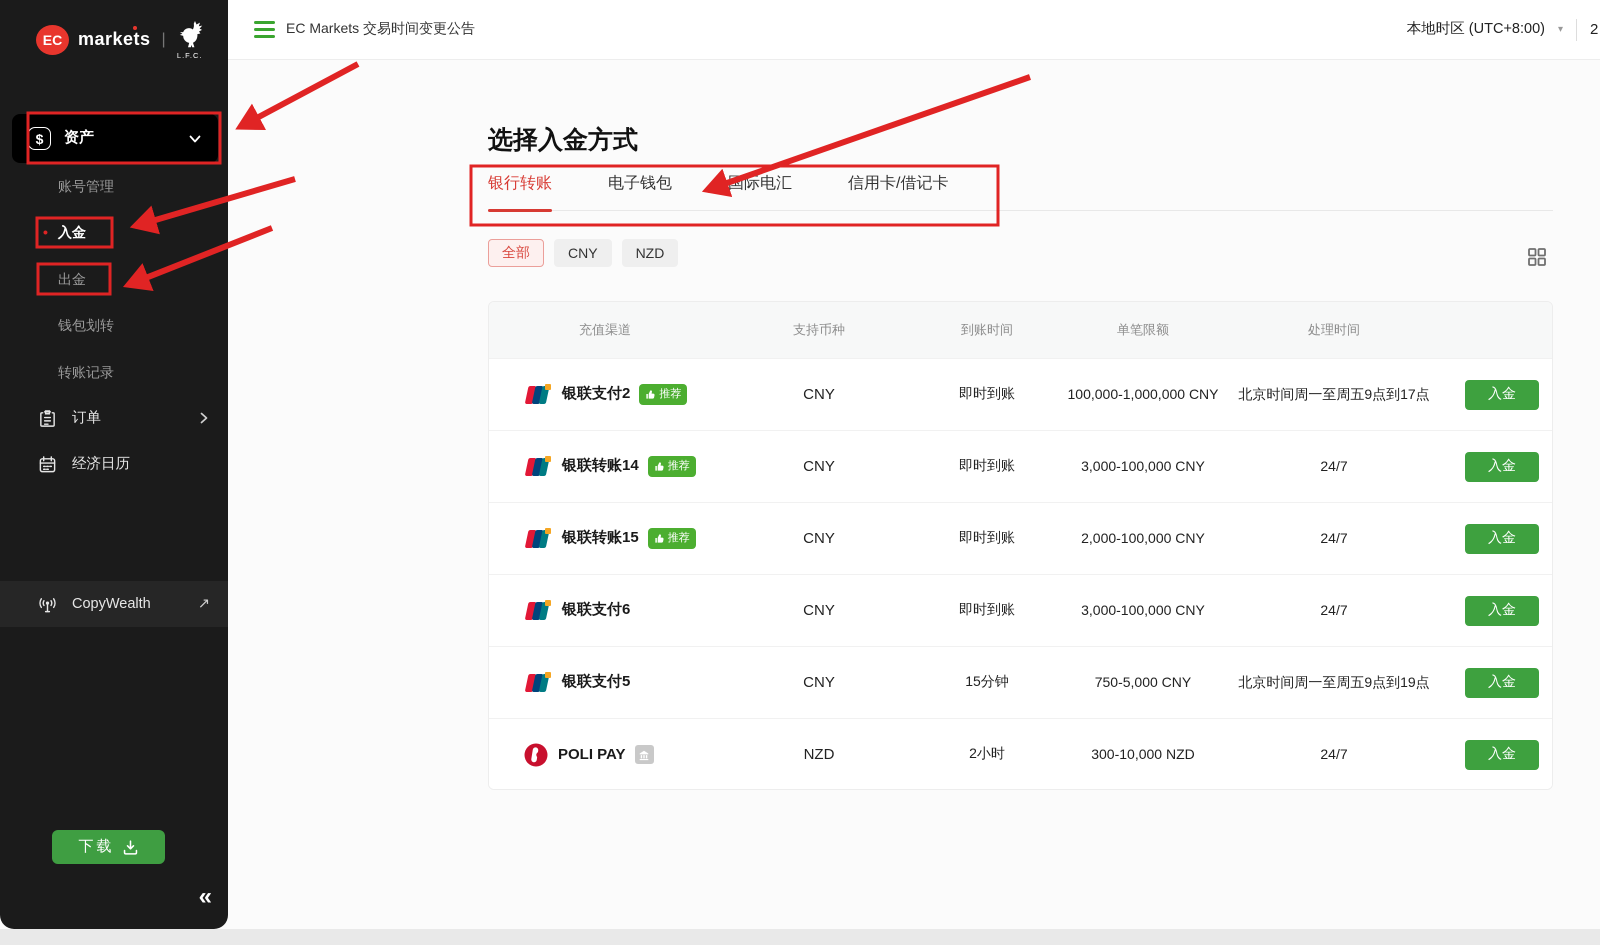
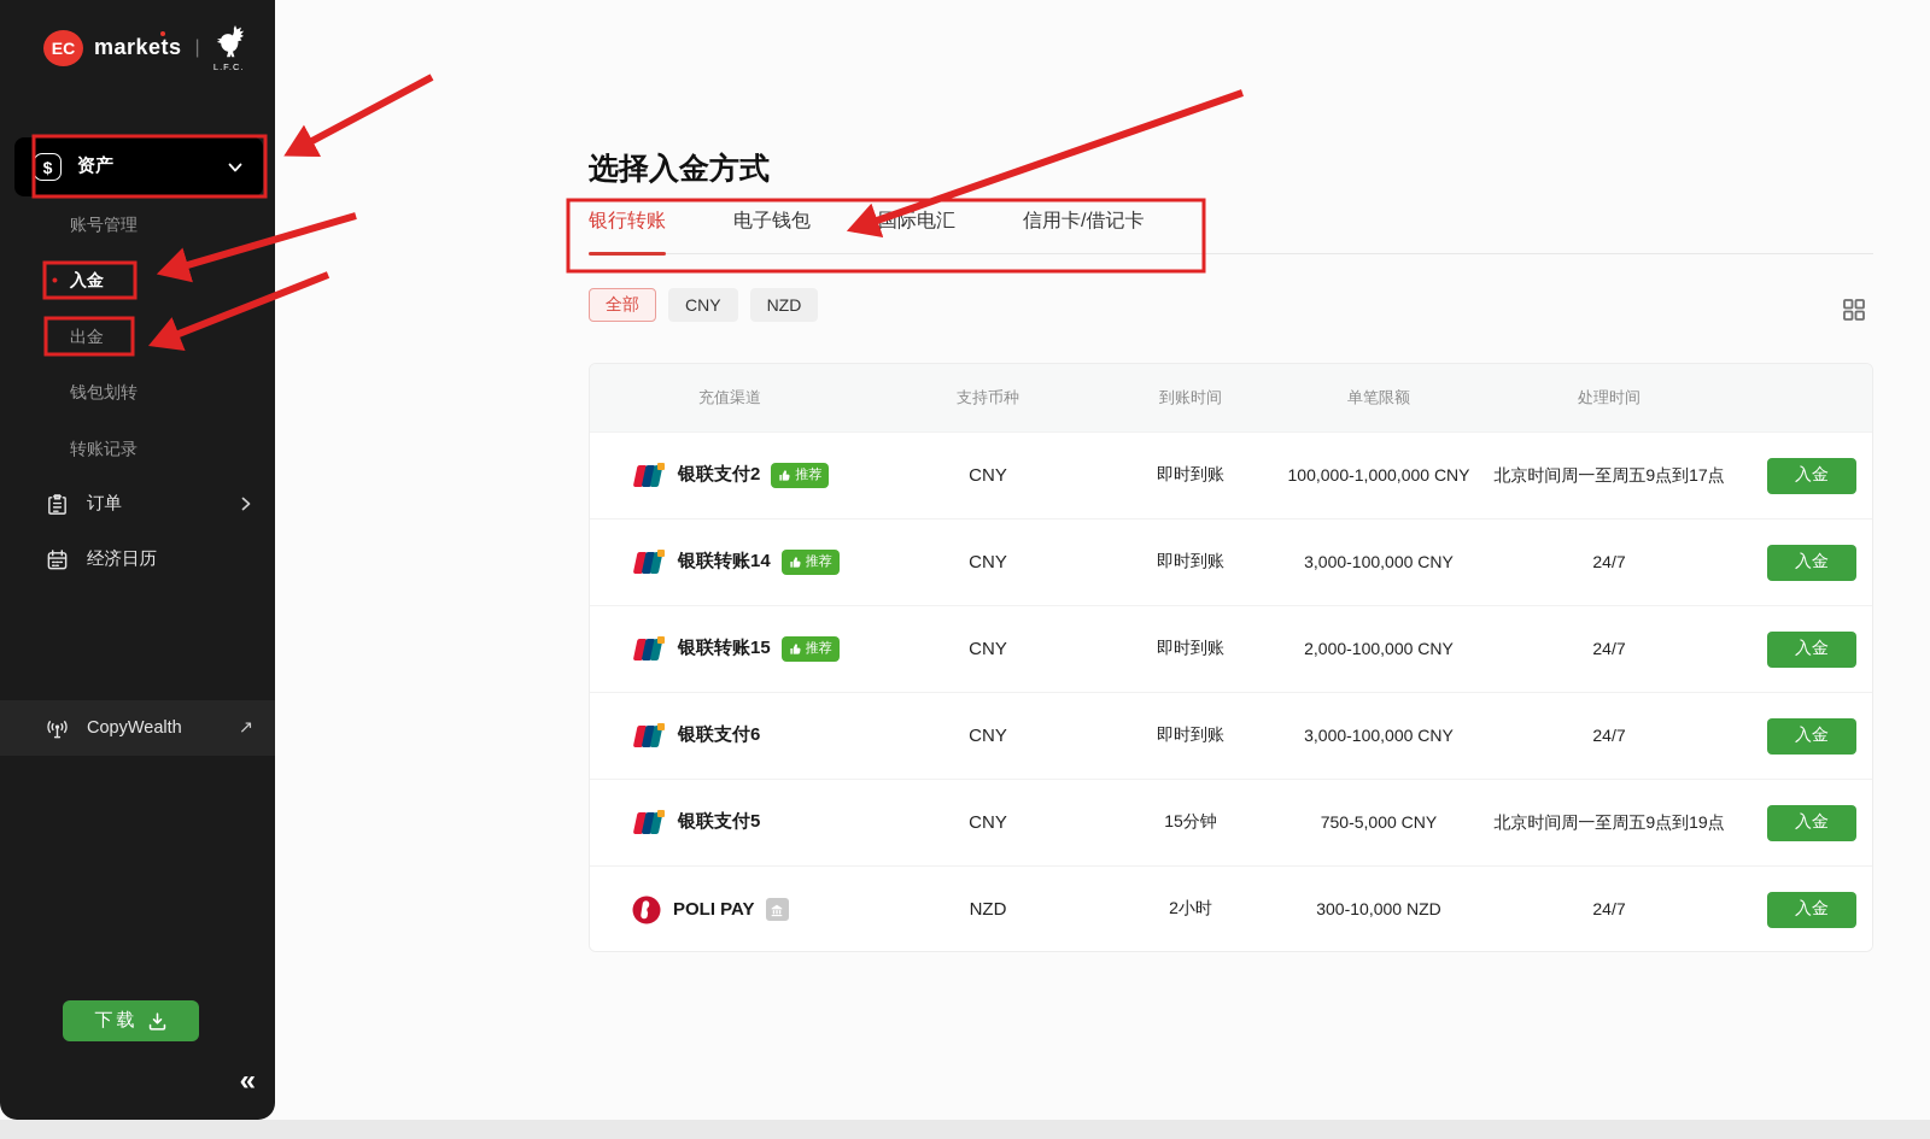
  EC
  markets
  |
  L.F.C.
  $
  资产
  账号管理
  •
  入金
  出金
  钱包划转
  转账记录
  订单
  经济日历
  CopyWealth
  ↗
  下载
  «
- EC Markets 交易时间变更公告
- 本地时区 (UTC+8:00)
- ▾
- 2
  选择入金方式
  银行转账
  电子钱包
  国际电汇
  信用卡/借记卡
  全部
  CNY
  NZD
  充值渠道
  支持币种
  到账时间
  单笔限额
  处理时间
  银联支付2
  推荐
  CNY
  即时到账
  100,000-1,000,000 CNY
  北京时间周一至周五9点到17点
  入金
  银联转账14
  推荐
  CNY
  即时到账
  3,000-100,000 CNY
  24/7
  入金
  银联转账15
  推荐
  CNY
  即时到账
  2,000-100,000 CNY
  24/7
  入金
  银联支付6
  CNY
  即时到账
  3,000-100,000 CNY
  24/7
  入金
  银联支付5
  CNY
  15分钟
  750-5,000 CNY
  北京时间周一至周五9点到19点
  入金
  POLI PAY
  NZD
  2小时
  300-10,000 NZD
  24/7
  入金
